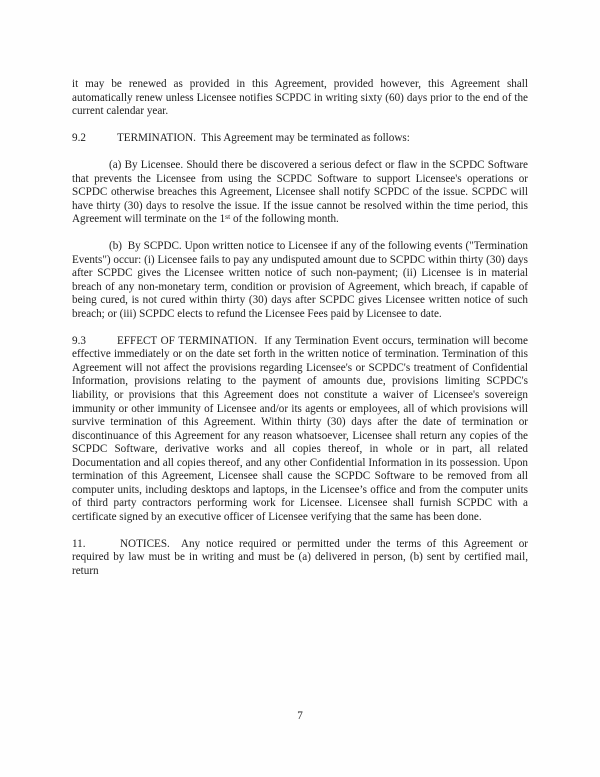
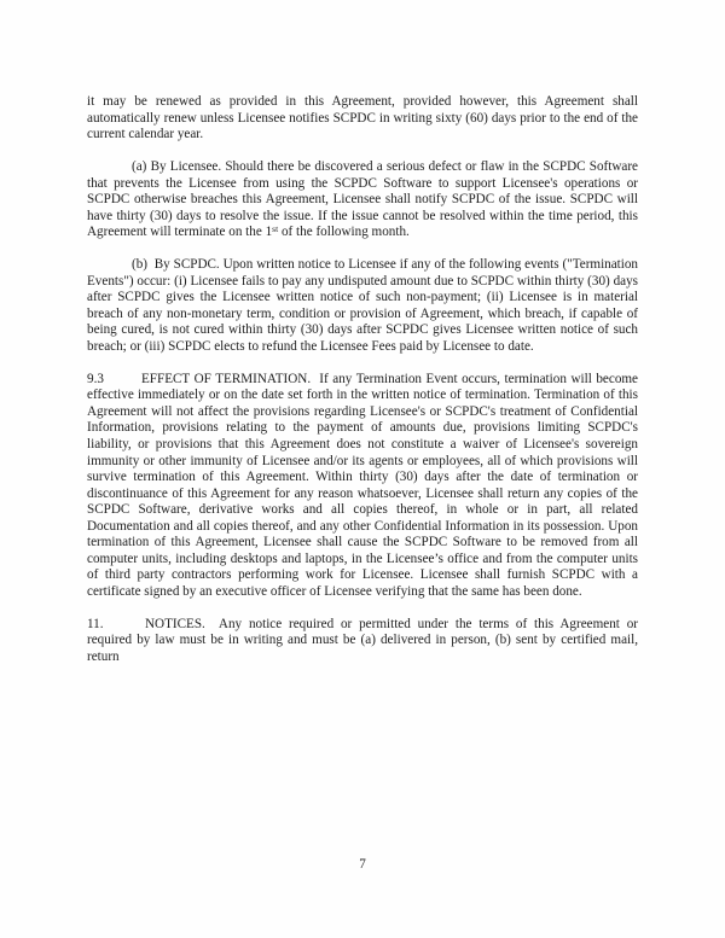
  it may be renewed as provided in this Agreement, provided however, this Agreement shall automatically renew unless Licensee notifies SCPDC in writing sixty (60) days prior to the end of the current calendar year.
- 9.2 TERMINATION. This Agreement may be terminated as follows:
  (a) By Licensee. Should there be discovered a serious defect or flaw in the SCPDC Software that prevents the Licensee from using the SCPDC Software to support Licensee's operations or SCPDC otherwise breaches this Agreement, Licensee shall notify SCPDC of the issue. SCPDC will have thirty (30) days to resolve the issue. If the issue cannot be resolved within the time period, this Agreement will terminate on the 1st of the following month.
  (b) By SCPDC. Upon written notice to Licensee if any of the following events ("Termination Events") occur: (i) Licensee fails to pay any undisputed amount due to SCPDC within thirty (30) days after SCPDC gives the Licensee written notice of such non-payment; (ii) Licensee is in material breach of any non-monetary term, condition or provision of Agreement, which breach, if capable of being cured, is not cured within thirty (30) days after SCPDC gives Licensee written notice of such breach; or (iii) SCPDC elects to refund the Licensee Fees paid by Licensee to date.
  9.3 EFFECT OF TERMINATION. If any Termination Event occurs, termination will become effective immediately or on the date set forth in the written notice of termination. Termination of this Agreement will not affect the provisions regarding Licensee's or SCPDC's treatment of Confidential Information, provisions relating to the payment of amounts due, provisions limiting SCPDC's liability, or provisions that this Agreement does not constitute a waiver of Licensee's sovereign immunity or other immunity of Licensee and/or its agents or employees, all of which provisions will survive termination of this Agreement. Within thirty (30) days after the date of termination or discontinuance of this Agreement for any reason whatsoever, Licensee shall return any copies of the SCPDC Software, derivative works and all copies thereof, in whole or in part, all related Documentation and all copies thereof, and any other Confidential Information in its possession. Upon termination of this Agreement, Licensee shall cause the SCPDC Software to be removed from all computer units, including desktops and laptops, in the Licensee’s office and from the computer units of third party contractors performing work for Licensee. Licensee shall furnish SCPDC with a certificate signed by an executive officer of Licensee verifying that the same has been done.
  11. NOTICES. Any notice required or permitted under the terms of this Agreement or required by law must be in writing and must be (a) delivered in person, (b) sent by certified mail, return
  7
